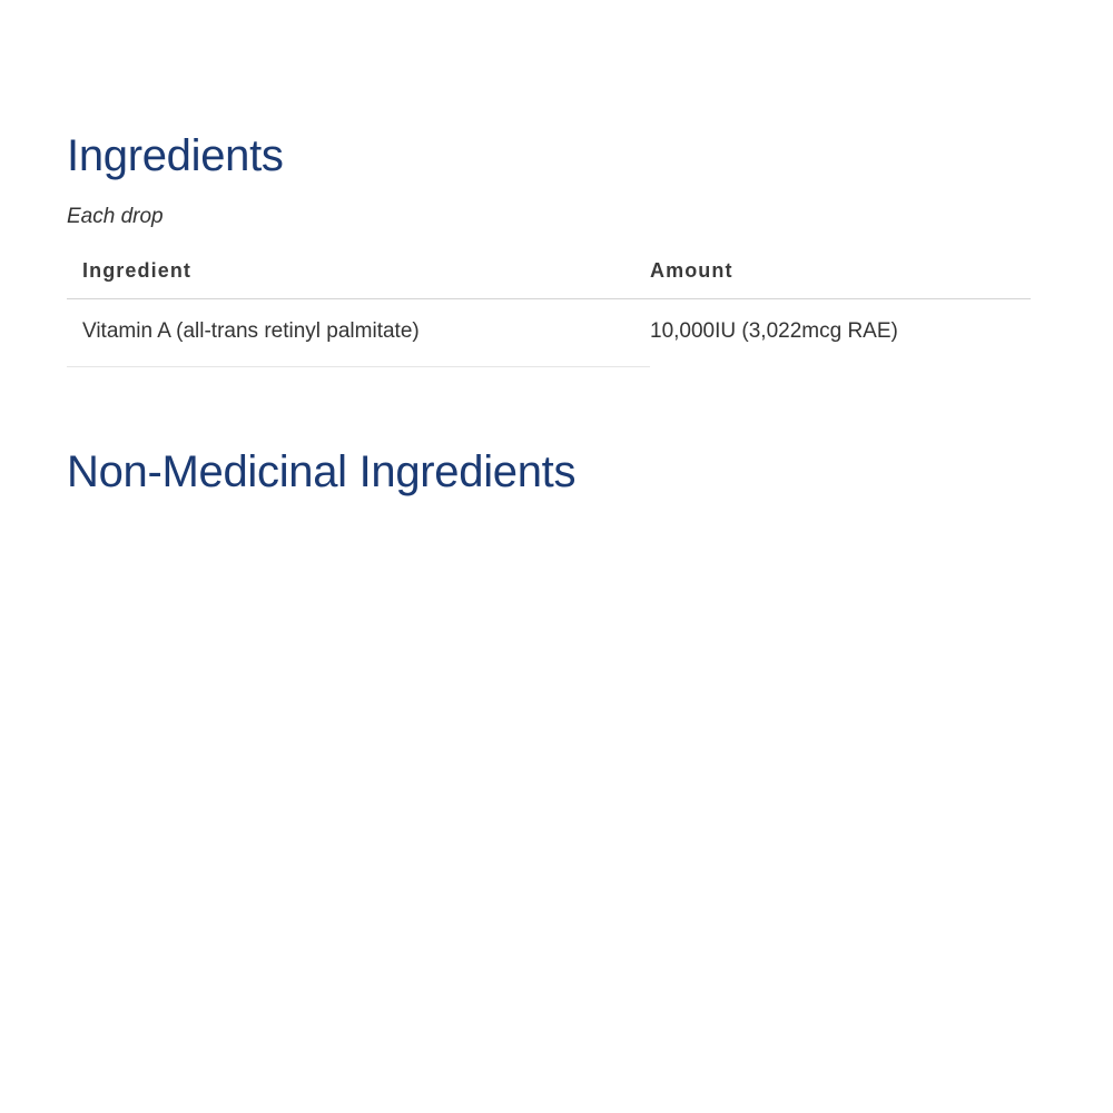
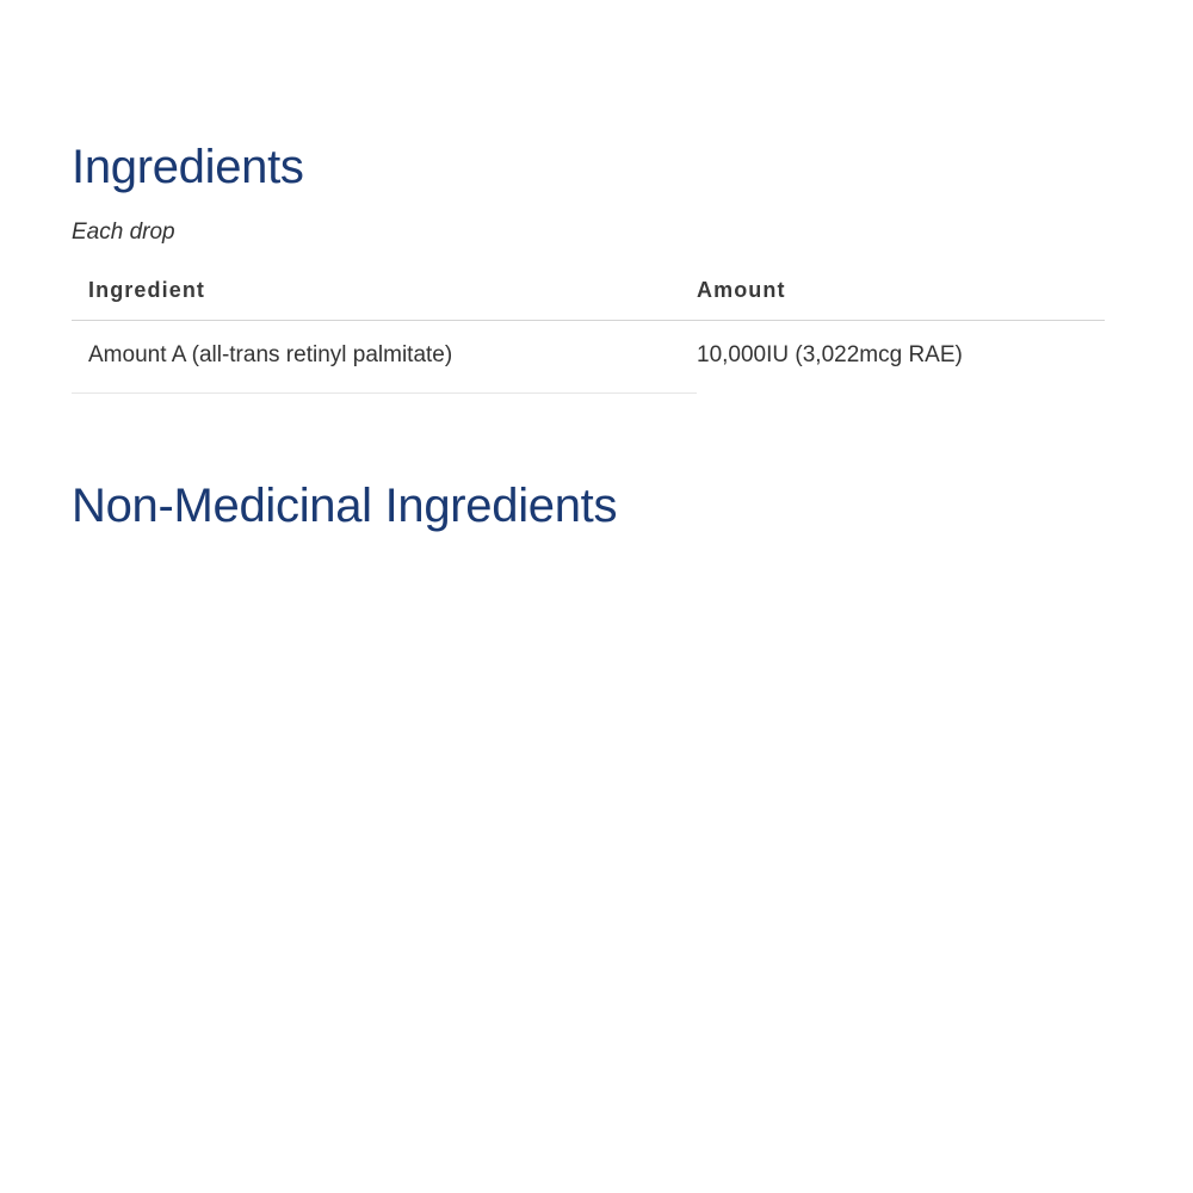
  Ingredients
  Each drop
  Ingredient	Amount
- Vitamin A (all-trans retinyl palmitate)	10,000IU (3,022mcg RAE)
+ Amount A (all-trans retinyl palmitate)	10,000IU (3,022mcg RAE)
  Non-Medicinal Ingredients
